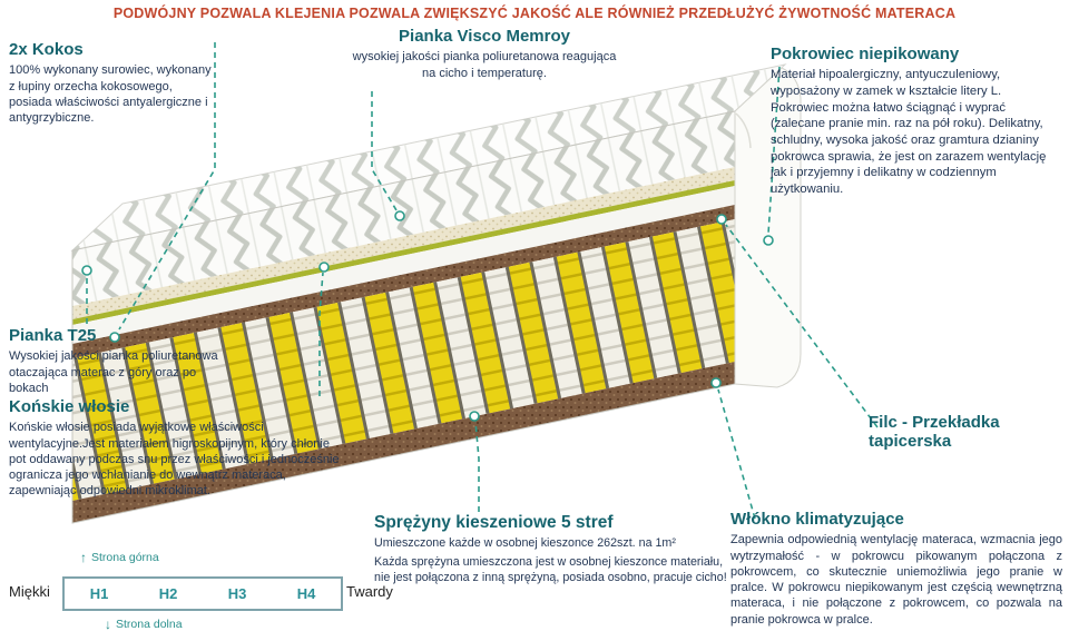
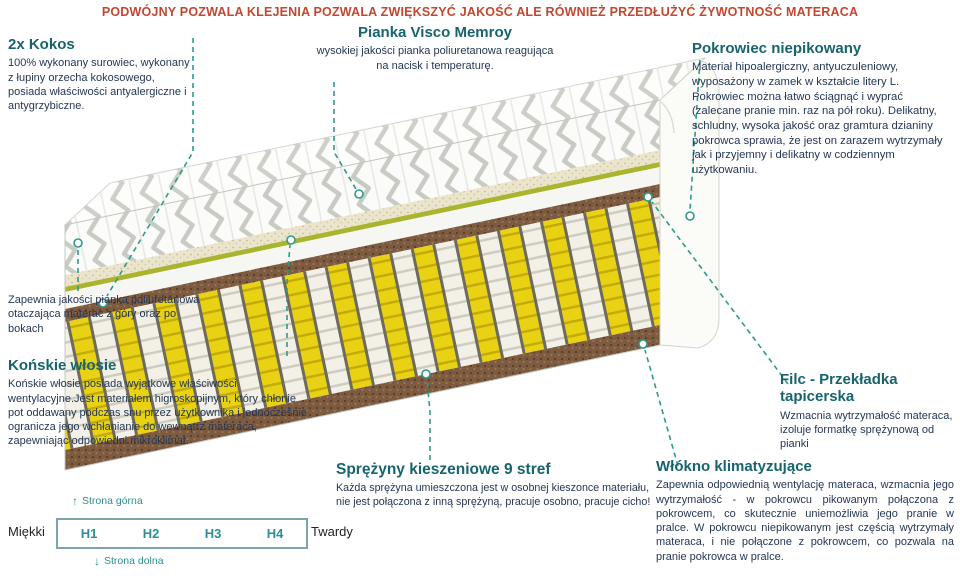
  PODWÓJNY POZWALA KLEJENIA POZWALA ZWIĘKSZYĆ JAKOŚĆ ALE RÓWNIEŻ PRZEDŁUŻYĆ ŻYWOTNOŚĆ MATERACA
  2x Kokos
  100% wykonany surowiec, wykonany z łupiny orzecha kokosowego, posiada właściwości antyalergiczne i antygrzybiczne.
  Pianka Visco Memroy
- wysokiej jakości pianka poliuretanowa reagująca na cicho i temperaturę.
+ wysokiej jakości pianka poliuretanowa reagująca na nacisk i temperaturę.
  Pokrowiec niepikowany
- Materiał hipoalergiczny, antyuczuleniowy, wyposażony w zamek w kształcie litery L. Pokrowiec można łatwo ściągnąć i wyprać (zalecane pranie min. raz na pół roku). Delikatny, schludny, wysoka jakość oraz gramtura dzianiny pokrowca sprawia, że jest on zarazem wentylację jak i przyjemny i delikatny w codziennym użytkowaniu.
+ Materiał hipoalergiczny, antyuczuleniowy, wyposażony w zamek w kształcie litery L. Pokrowiec można łatwo ściągnąć i wyprać (zalecane pranie min. raz na pół roku). Delikatny, schludny, wysoka jakość oraz gramtura dzianiny pokrowca sprawia, że jest on zarazem wytrzymały jak i przyjemny i delikatny w codziennym użytkowaniu.
- Pianka T25
- Wysokiej jakości pianka poliuretanowa otaczająca materac z góry oraz po bokach
+ Zapewnia jakości pianka poliuretanowa otaczająca materac z góry oraz po bokach
  Końskie włosie
- Końskie włosie posiada wyjątkowe właściwości wentylacyjne.Jest materiałem higroskopijnym, który chłonie pot oddawany podczas snu przez właściwości i jednocześnie ogranicza jego wchłanianie do wewnątrz materaca, zapewniając odpowiedni mikroklimat.
+ Końskie włosie posiada wyjątkowe właściwości wentylacyjne.Jest materiałem higroskopijnym, który chłonie pot oddawany podczas snu przez użytkownika i jednocześnie ogranicza jego wchłanianie do wewnątrz materaca, zapewniając odpowiedni mikroklimat.
  Filc - Przekładka tapicerska
+ Wzmacnia wytrzymałość materaca, izoluje formatkę sprężynową od pianki
  Włókno klimatyzujące
- Zapewnia odpowiednią wentylację materaca, wzmacnia jego wytrzymałość - w pokrowcu pikowanym połączona z pokrowcem, co skutecznie uniemożliwia jego pranie w pralce. W pokrowcu niepikowanym jest częścią wewnętrzną materaca, i nie połączone z pokrowcem, co pozwala na pranie pokrowca w pralce.
+ Zapewnia odpowiednią wentylację materaca, wzmacnia jego wytrzymałość - w pokrowcu pikowanym połączona z pokrowcem, co skutecznie uniemożliwia jego pranie w pralce. W pokrowcu niepikowanym jest częścią wytrzymały materaca, i nie połączone z pokrowcem, co pozwala na pranie pokrowca w pralce.
- Sprężyny kieszeniowe 5 stref
+ Sprężyny kieszeniowe 9 stref
- Umieszczone każde w osobnej kieszonce 262szt. na 1m²
- Każda sprężyna umieszczona jest w osobnej kieszonce materiału, nie jest połączona z inną sprężyną, posiada osobno, pracuje cicho!
+ Każda sprężyna umieszczona jest w osobnej kieszonce materiału, nie jest połączona z inną sprężyną, pracuje osobno, pracuje cicho!
  ↑
  Strona górna
  Miękki
  H1
  H2
  H3
  H4
  Twardy
  ↓
  Strona dolna
